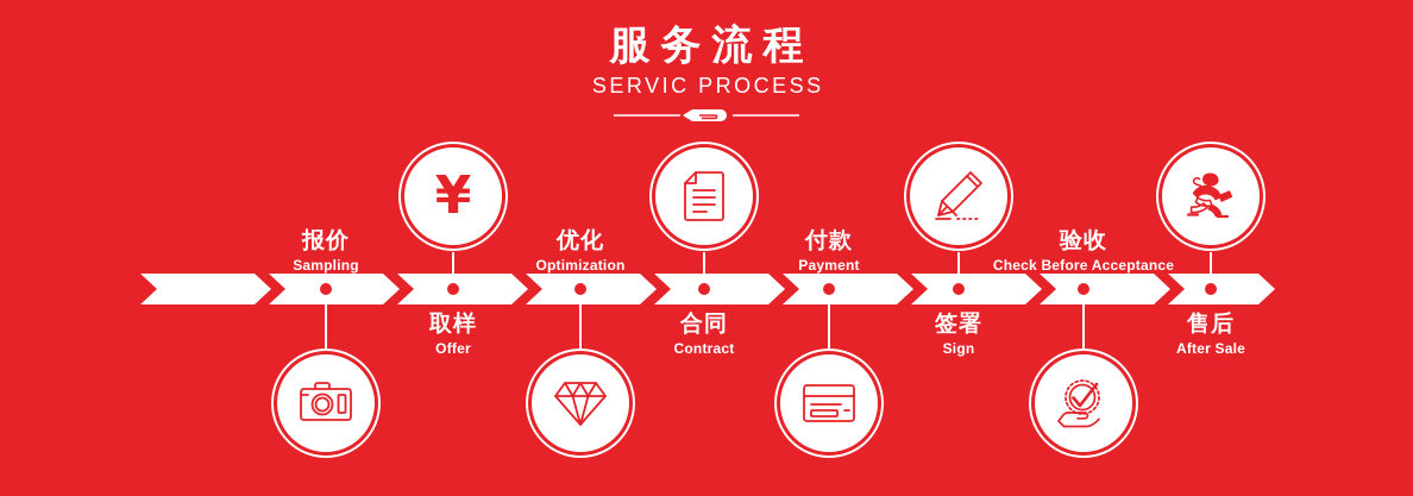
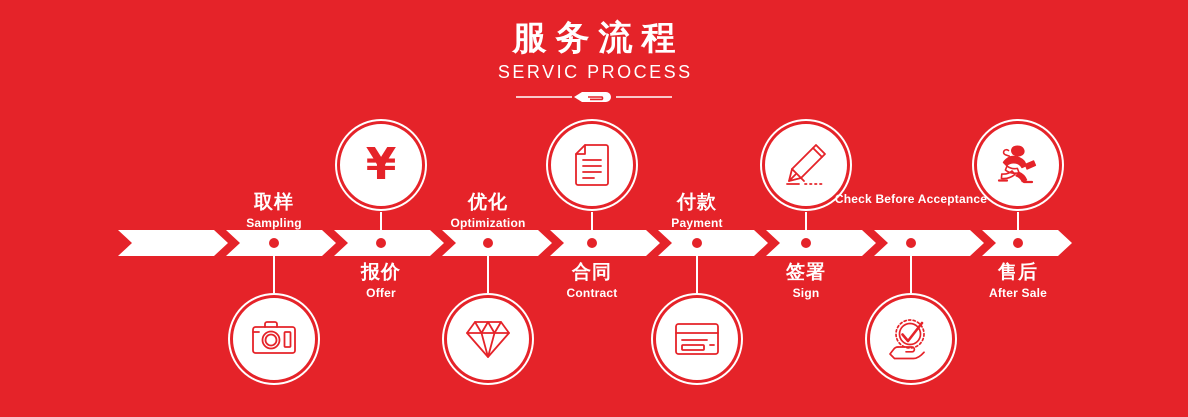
  服务流程
  SERVIC PROCESS
- 报价
+ 取样
  Sampling
  ¥
- 取样
+ 报价
  Offer
  优化
  Optimization
  合同
  Contract
  付款
  Payment
  签署
  Sign
- 验收
  Check Before Acceptance
  售后
  After Sale
